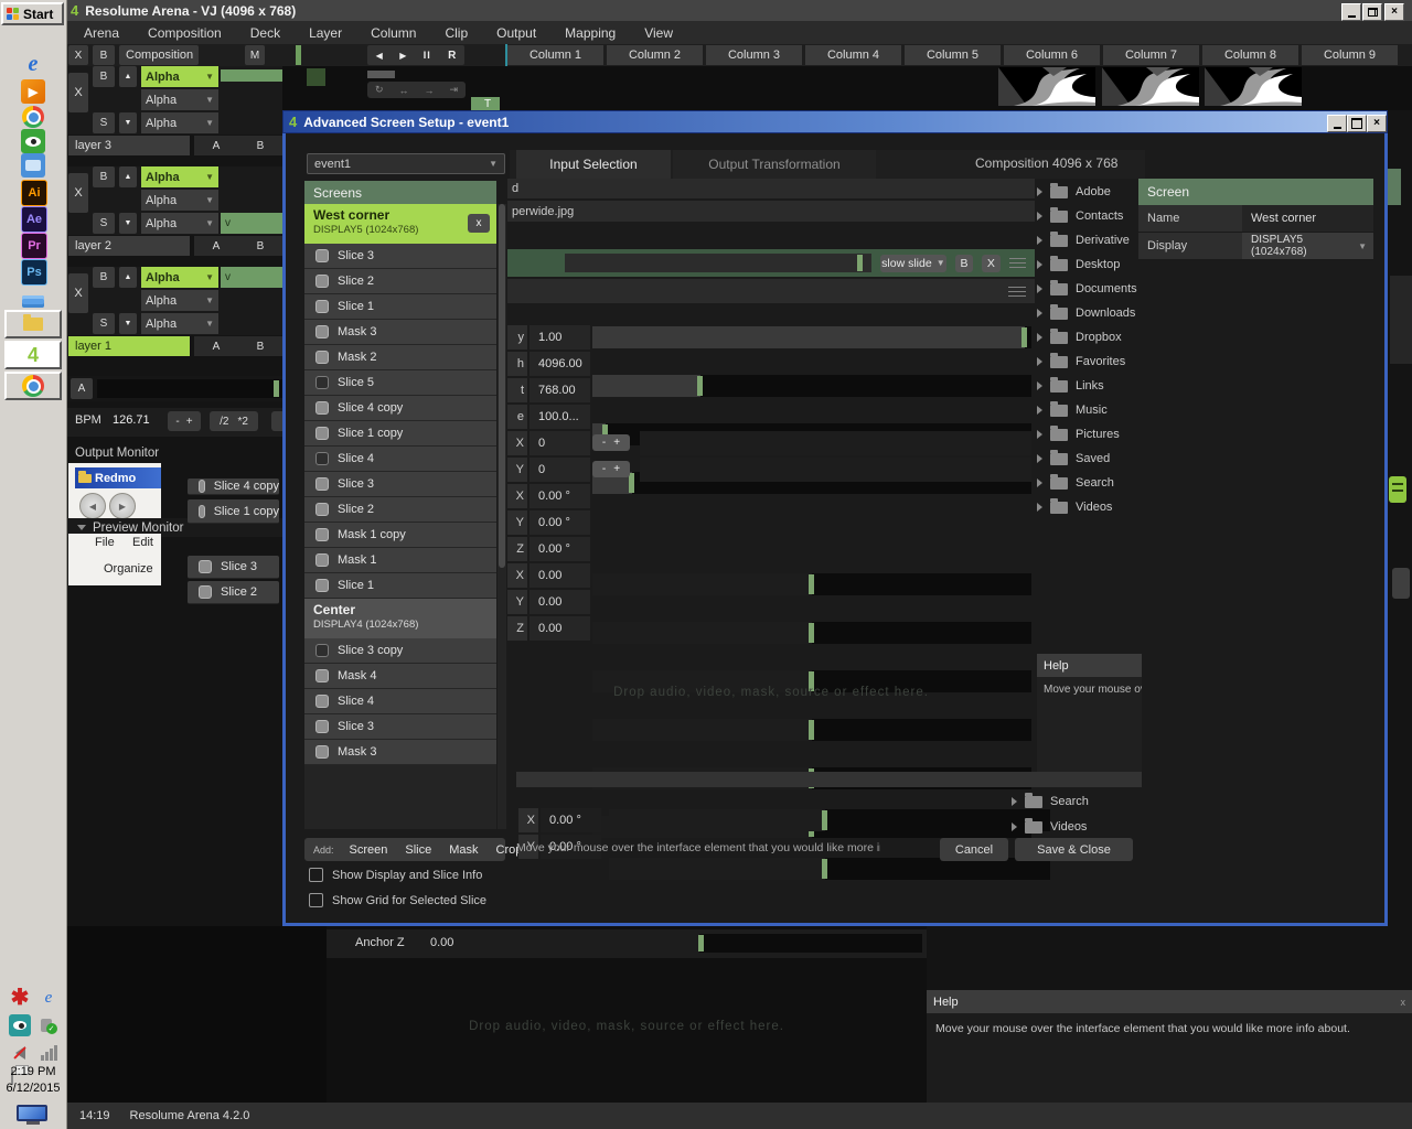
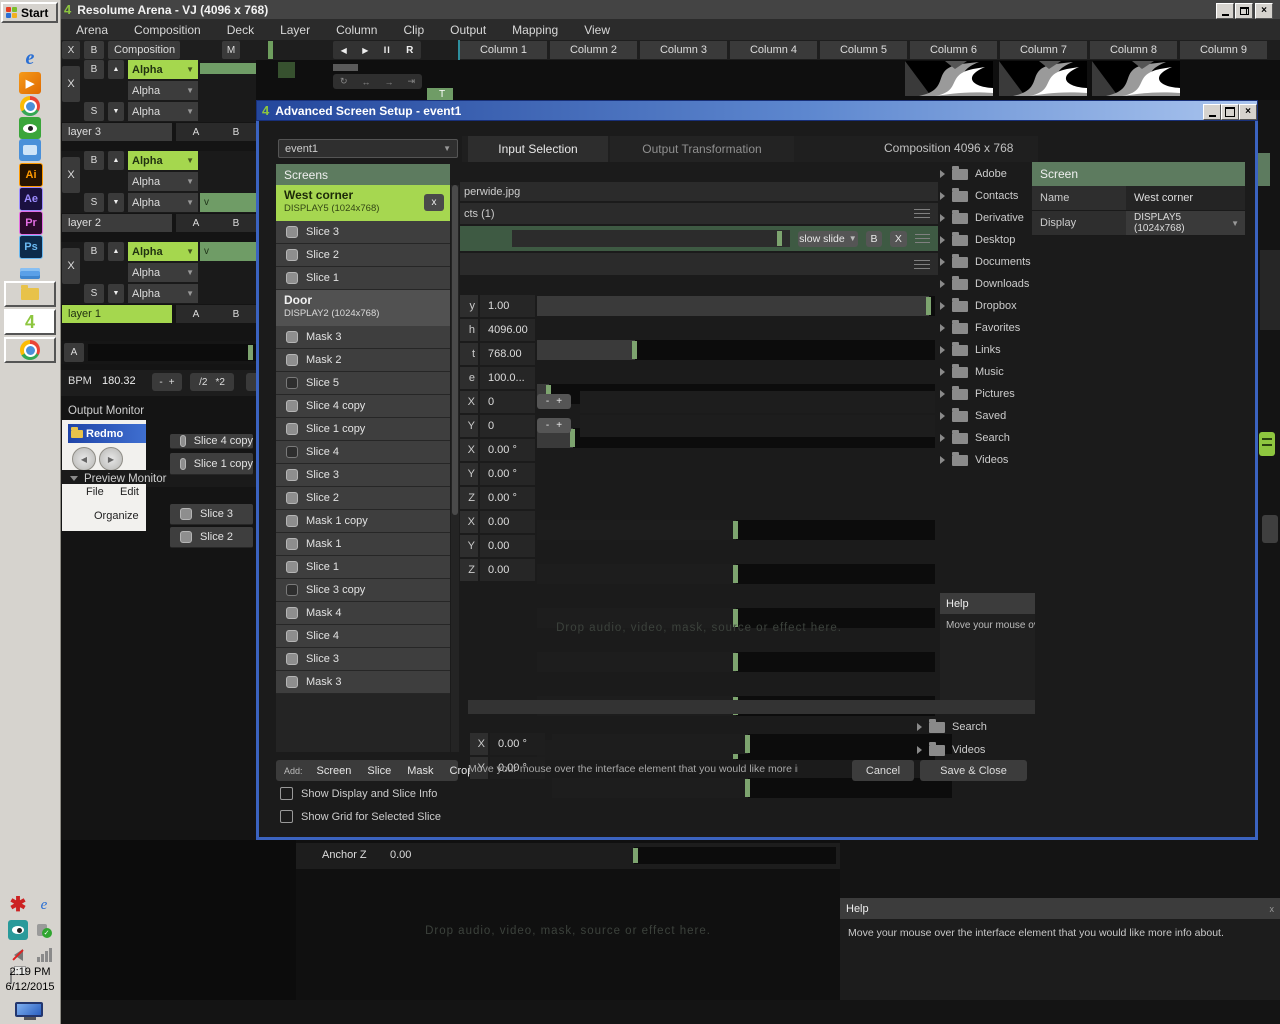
  4
  Resolume Arena - VJ (4096 x 768)
  ×
  Arena
  Composition
  Deck
  Layer
  Column
  Clip
  Output
  Mapping
  View
  X
  B
  Composition
  M
  ◀
  ▶
  II
  R
  Column 1
  Column 2
  Column 3
  Column 4
  Column 5
  Column 6
  Column 7
  Column 8
  Column 9
  ↻
  ↔
  →
  ⇥
  T
  X
  B
  S
  Alpha
  ▼
  Alpha
  ▼
  Alpha
  ▼
  layer 3
  A
  B
  X
  B
  S
  Alpha
  ▼
  Alpha
  ▼
  Alpha
  ▼
  v
  layer 2
  A
  B
  X
  B
  S
  Alpha
  ▼
  v
  Alpha
  ▼
  Alpha
  ▼
  layer 1
  A
  B
  A
  BPM
- 126.71
+ 180.32
  -
  +
  /2
  *2
  Output Monitor
  Redmo
  ◀
  ▶
  Preview Monitor
  File
  Edit
  Organize
  Slice 4 copy
  Slice 1 copy
  Slice 3
  Slice 2
  Anchor Z
  0.00
  Drop audio, video, mask, source or effect here.
  Help
  x
  Move your mouse over the interface element that you would like more info about.
- 14:19
- Resolume Arena 4.2.0
  4
  Advanced Screen Setup - event1
  ×
  event1
  ▼
  Screens
  West corner
  DISPLAY5 (1024x768)
  x
  Slice 3
  Slice 2
  Slice 1
+ Door
+ DISPLAY2 (1024x768)
  Mask 3
  Mask 2
  Slice 5
  Slice 4 copy
  Slice 1 copy
  Slice 4
  Slice 3
  Slice 2
  Mask 1 copy
  Mask 1
  Slice 1
- Center
- DISPLAY4 (1024x768)
  Slice 3 copy
  Mask 4
  Slice 4
  Slice 3
  Mask 3
  Add:
  Screen
  Slice
  Mask
  Cro
  Show Display and Slice Info
  Show Grid for Selected Slice
  Input Selection
  Output Transformation
  Composition 4096 x 768
- d
  perwide.jpg
+ cts (1)
  slow slide
  ▼
  B
  X
  y
  1.00
  h
  4096.00
  t
  768.00
  e
  100.0...
  X
  0
  -
  +
  Y
  0
  -
  +
  X
  0.00 °
  Y
  0.00 °
  Z
  0.00 °
  X
  0.00
  Y
  0.00
  Z
  0.00
  Drop audio, video, mask, source or effect here.
  X
  0.00 °
  Y
  0.00 °
  Move your mouse over the interface element that you would like more i
  Cancel
  Save & Close
  Adobe
  Contacts
  Derivative
  Desktop
  Documents
  Downloads
  Dropbox
  Favorites
  Links
  Music
  Pictures
  Saved
  Search
  Videos
  Screen
  Name
  West corner
  Display
  DISPLAY5 (1024x768)
  ▼
  Help
  Search
  Videos
  Start
  e
  ▶
  Ai
  Ae
  Pr
  Ps
  4
  ✱
  e
  2:19 PM
  6/12/2015
